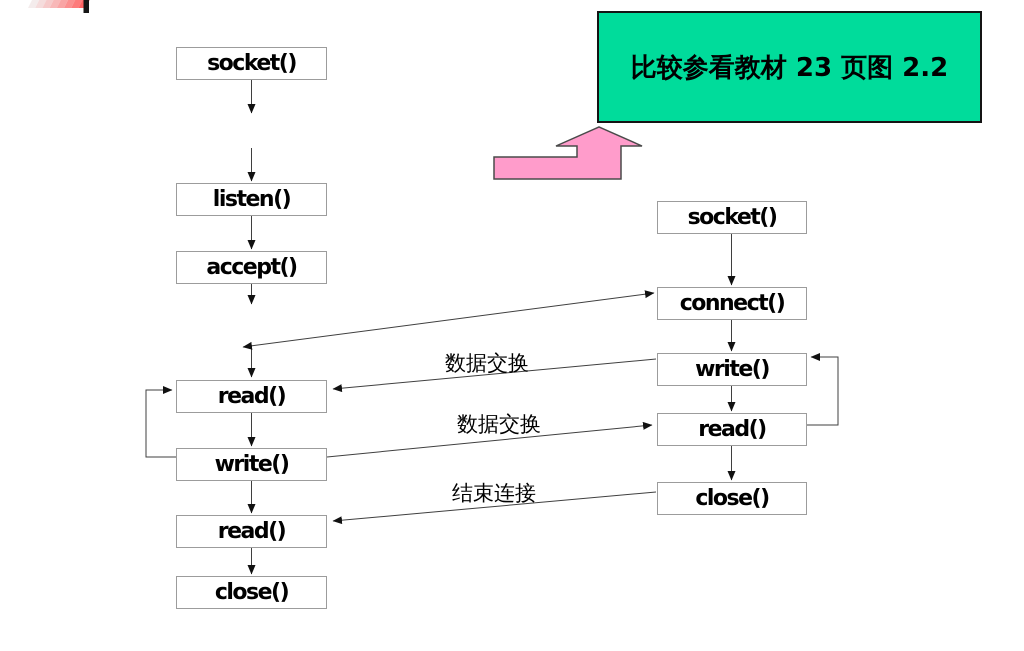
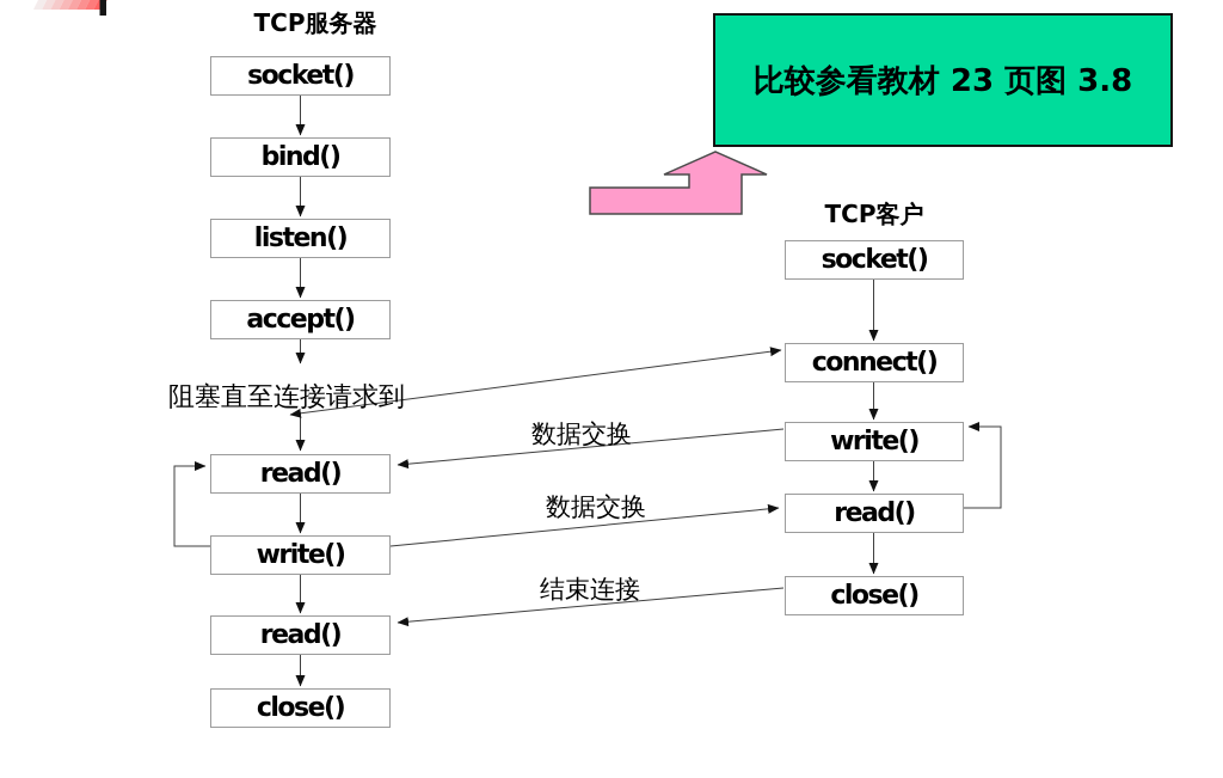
- 比较参看教材 23 页图 2.2
+ 比较参看教材 23 页图 3.8
+ TCP服务器
+ TCP客户
  socket()
+ bind()
  listen()
  accept()
  read()
  write()
  read()
  close()
+ 阻塞直至连接请求到
  socket()
  connect()
  write()
  read()
  close()
  数据交换
  数据交换
  结束连接
